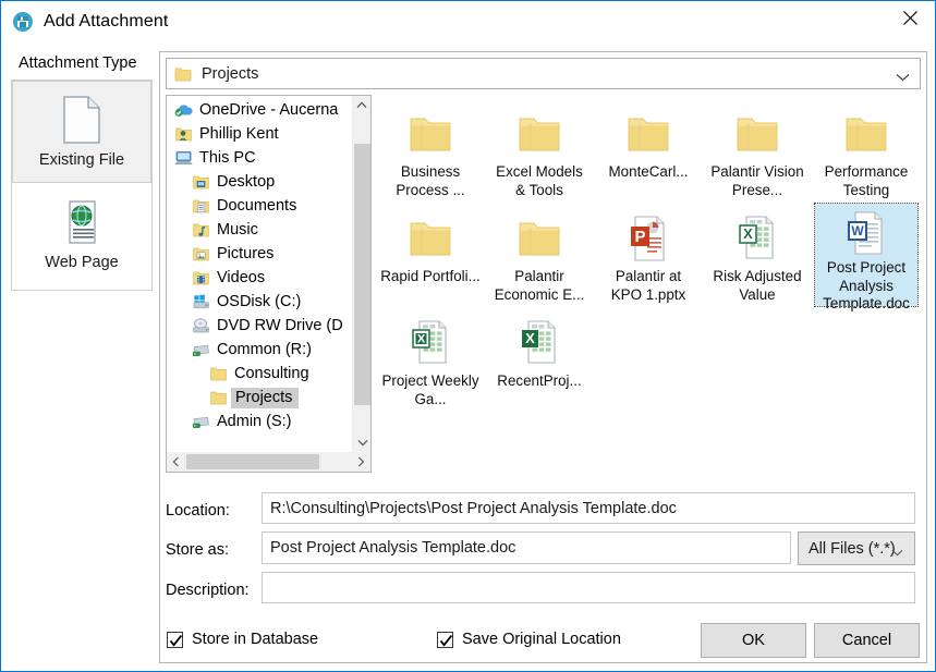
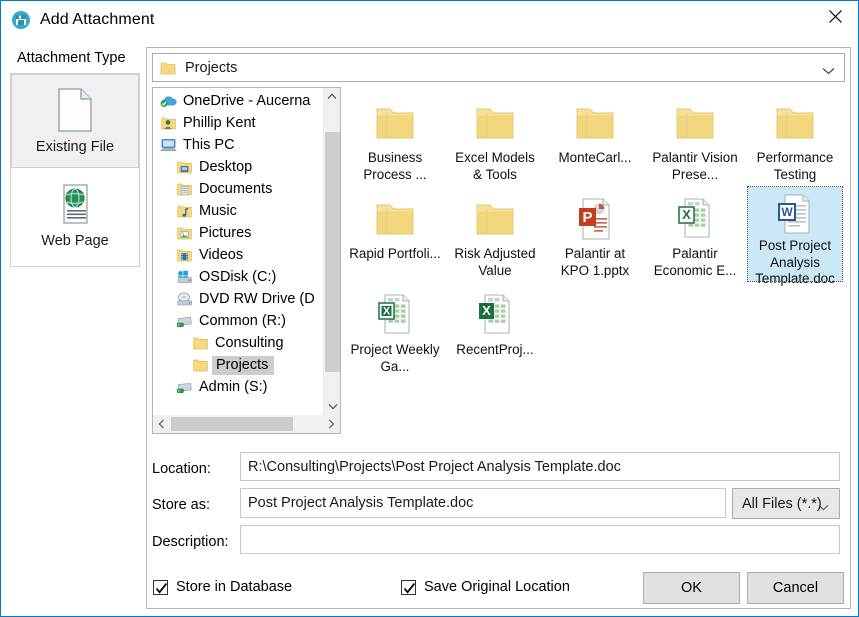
  Add Attachment
  Attachment Type
  Existing File
  Web Page
  Projects
  OneDrive - Aucerna
  Phillip Kent
  This PC
  Desktop
  Documents
  Music
  Pictures
  Videos
  OSDisk (C:)
  DVD RW Drive (D
  Common (R:)
  Consulting
  Projects
  Admin (S:)
  Business Process ...
  Excel Models & Tools
  MonteCarl...
  Palantir Vision Prese...
  Performance Testing
  Rapid Portfoli...
- Palantir Economic E...
+ Risk Adjusted Value
  P
  Palantir at KPO 1.pptx
  X
- Risk Adjusted Value
+ Palantir Economic E...
  W
  Post Project Analysis Template.doc
  X
  Project Weekly Ga...
  X
  RecentProj...
  Location:
  R:\Consulting\Projects\Post Project Analysis Template.doc
  Store as:
  Post Project Analysis Template.doc
  All Files (*.*)
  Description:
  Store in Database
  Save Original Location
  OK
  Cancel
